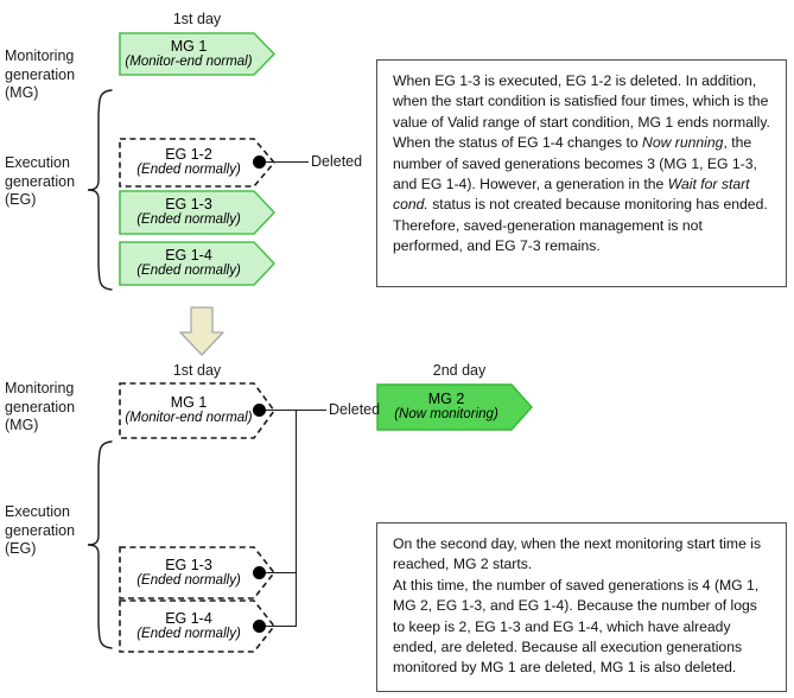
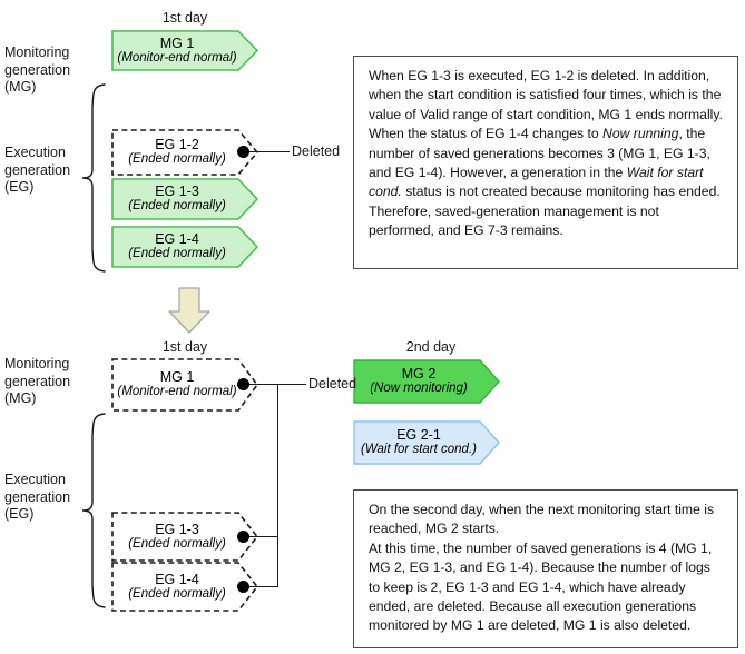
  Monitoring
  generation
  (MG)
  Execution
  generation
  (EG)
  1st day
  MG 1
  (Monitor-end normal)
  EG 1-2
  (Ended normally)
  EG 1-3
  (Ended normally)
  EG 1-4
  (Ended normally)
  Deleted
  When EG 1-3 is executed, EG 1-2 is deleted. In addition, when the start condition is satisfied four times, which is the value of Valid range of start condition, MG 1 ends normally.
  When the status of EG 1-4 changes to Now running, the number of saved generations becomes 3 (MG 1, EG 1-3, and EG 1-4). However, a generation in the Wait for start cond. status is not created because monitoring has ended. Therefore, saved-generation management is not performed, and EG 7-3 remains.
  Monitoring
  generation
  (MG)
  Execution
  generation
  (EG)
  1st day
  2nd day
  MG 1
  (Monitor-end normal)
  MG 2
  (Now monitoring)
+ EG 2-1
+ (Wait for start cond.)
  EG 1-3
  (Ended normally)
  EG 1-4
  (Ended normally)
  Deleted
  On the second day, when the next monitoring start time is reached, MG 2 starts.
  At this time, the number of saved generations is 4 (MG 1, MG 2, EG 1-3, and EG 1-4). Because the number of logs to keep is 2, EG 1-3 and EG 1-4, which have already ended, are deleted. Because all execution generations monitored by MG 1 are deleted, MG 1 is also deleted.
